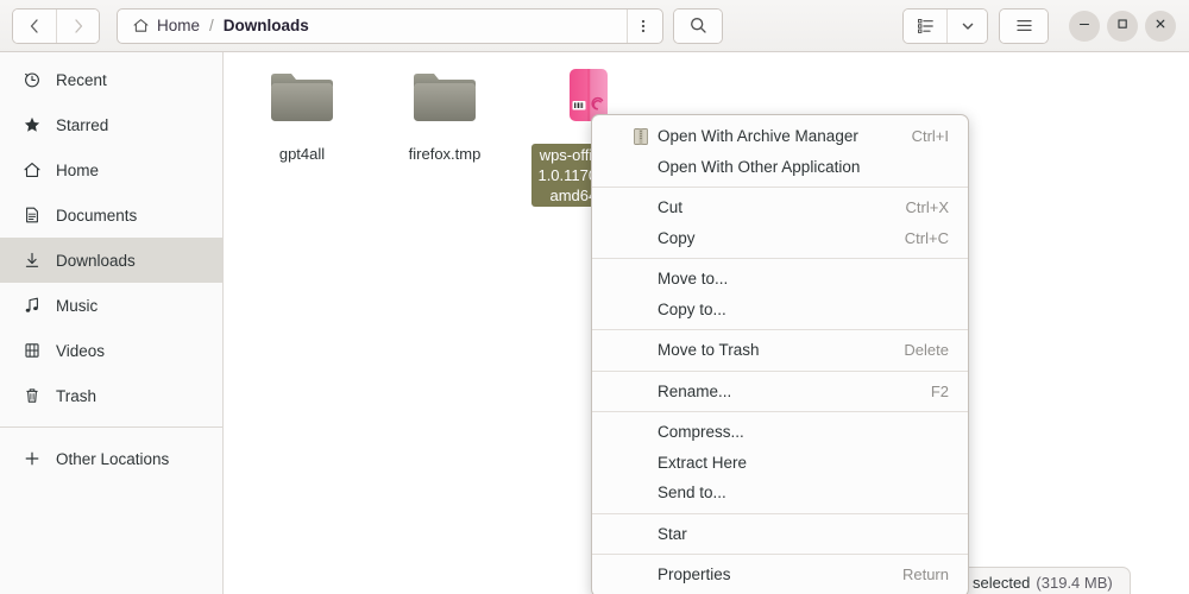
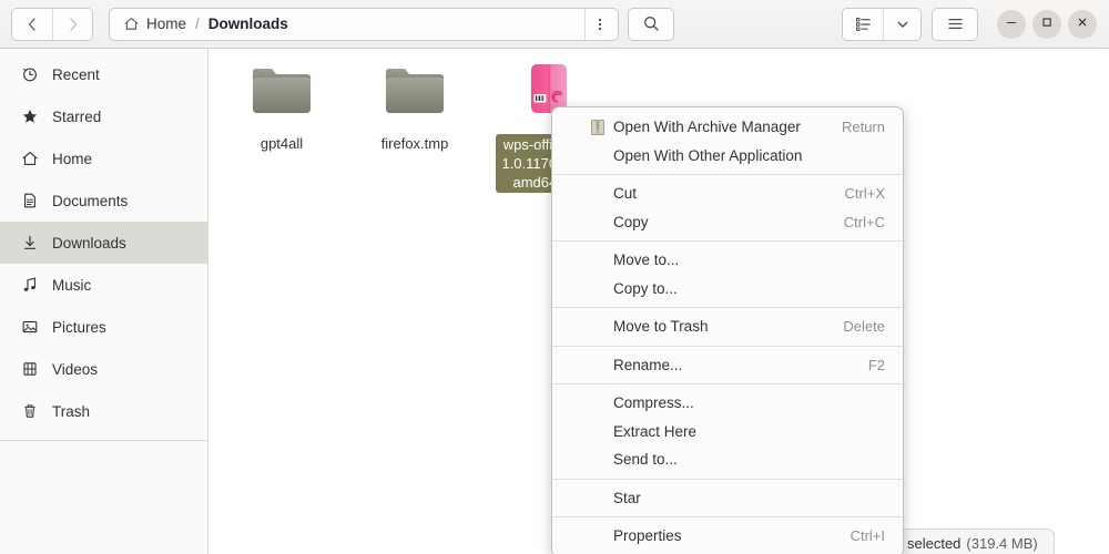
  Home
  /
  Downloads
  Recent
  Starred
  Home
  Documents
  Downloads
  Music
+ Pictures
  Videos
  Trash
- Other Locations
  gpt4all
  firefox.tmp
  Open With Archive Manager
- Ctrl+I
+ Return
  Open With Other Application
  Cut
  Ctrl+X
  Copy
  Ctrl+C
  Move to...
  Copy to...
  Move to Trash
  Delete
  Rename...
  F2
  Compress...
  Extract Here
  Send to...
  Star
  Properties
- Return
+ Ctrl+I
